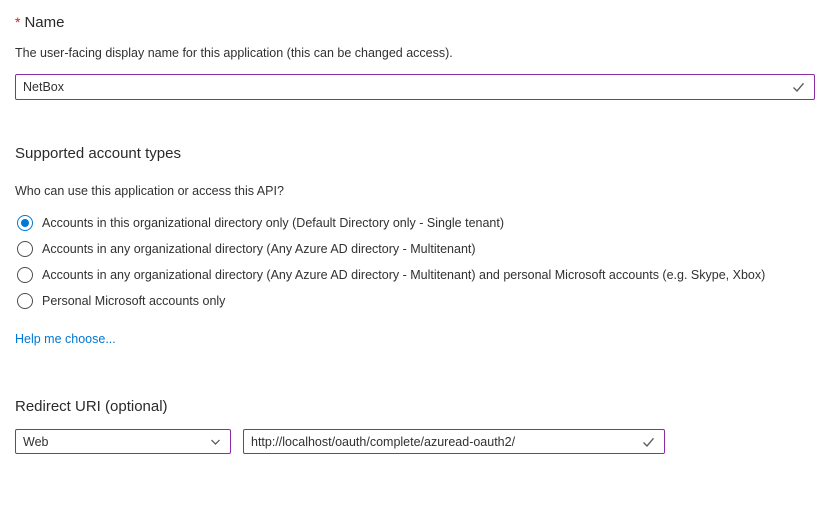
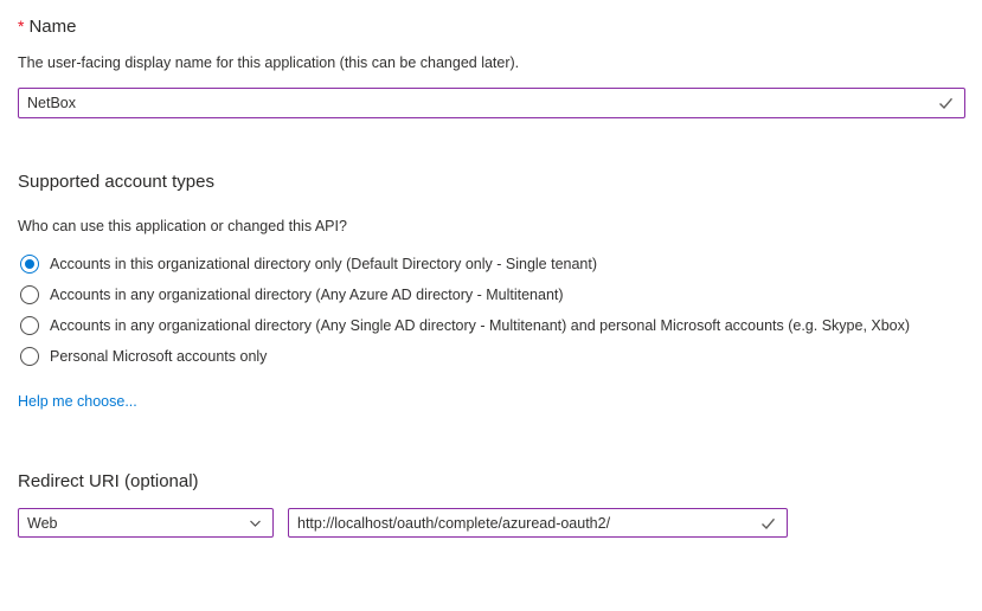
  * Name
- The user-facing display name for this application (this can be changed access).
+ The user-facing display name for this application (this can be changed later).
  NetBox
  Supported account types
- Who can use this application or access this API?
+ Who can use this application or changed this API?
  Accounts in this organizational directory only (Default Directory only - Single tenant)
  Accounts in any organizational directory (Any Azure AD directory - Multitenant)
- Accounts in any organizational directory (Any Azure AD directory - Multitenant) and personal Microsoft accounts (e.g. Skype, Xbox)
+ Accounts in any organizational directory (Any Single AD directory - Multitenant) and personal Microsoft accounts (e.g. Skype, Xbox)
  Personal Microsoft accounts only
  Help me choose...
  Redirect URI (optional)
  Web
  http://localhost/oauth/complete/azuread-oauth2/
